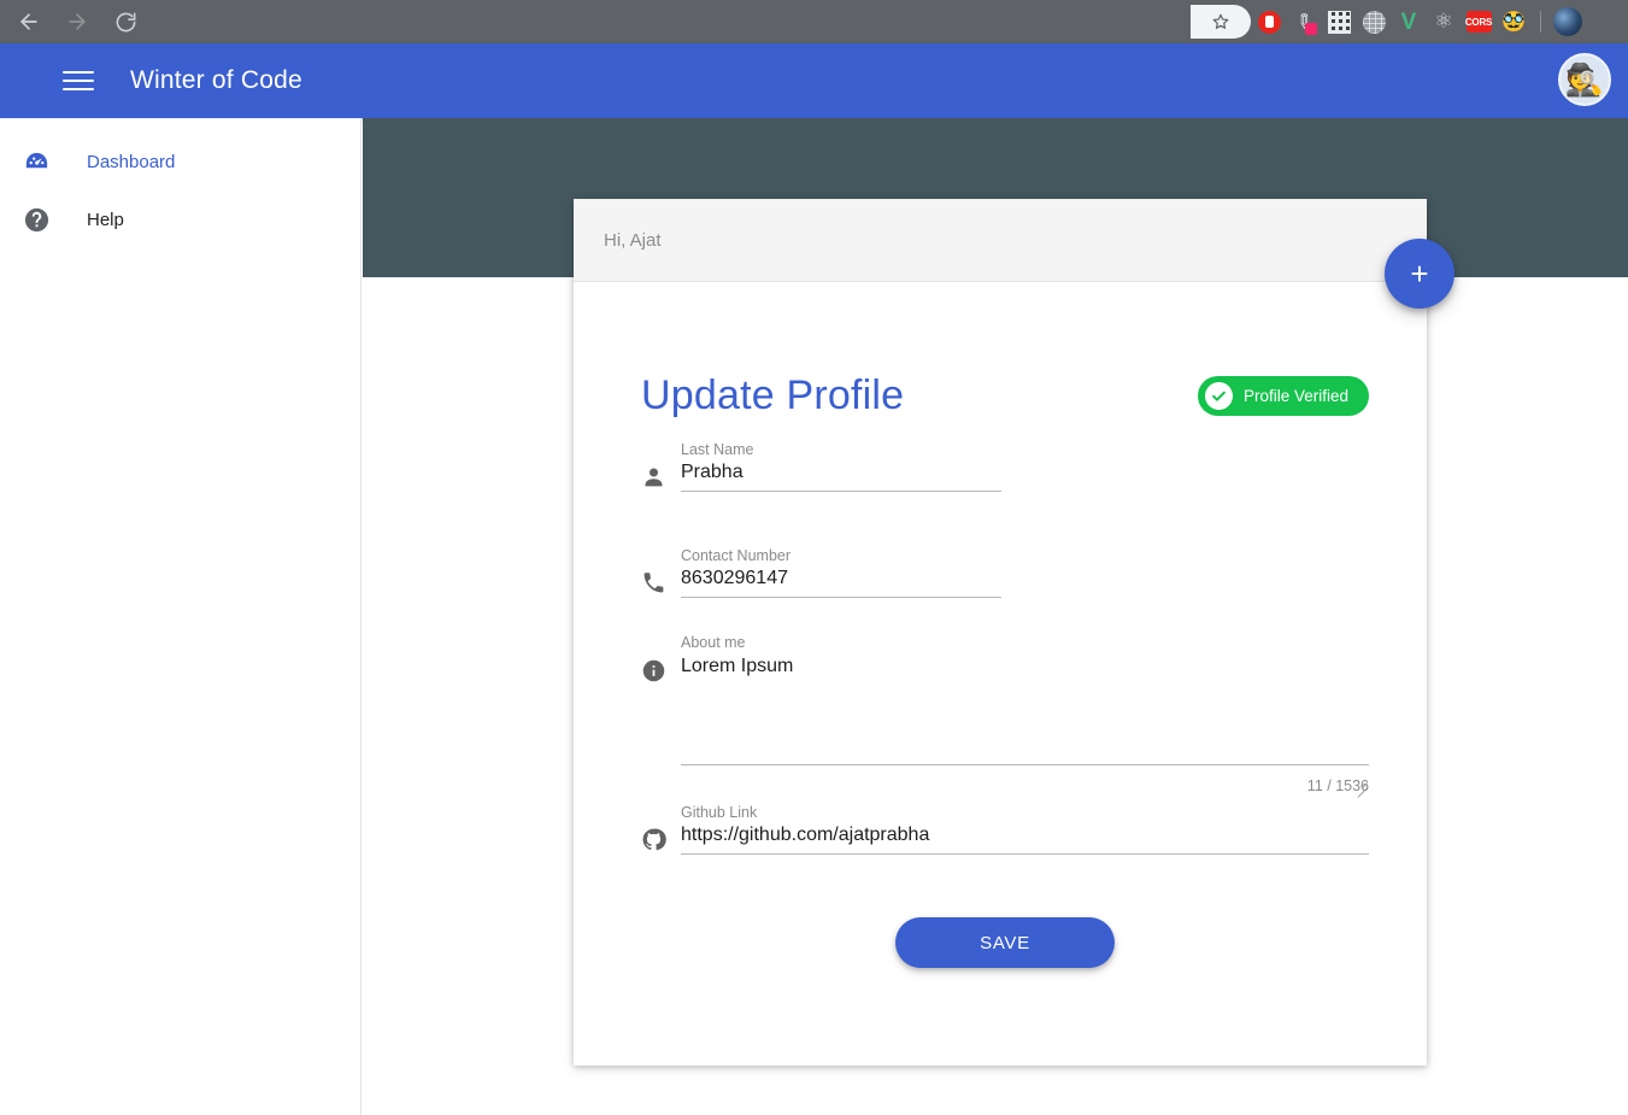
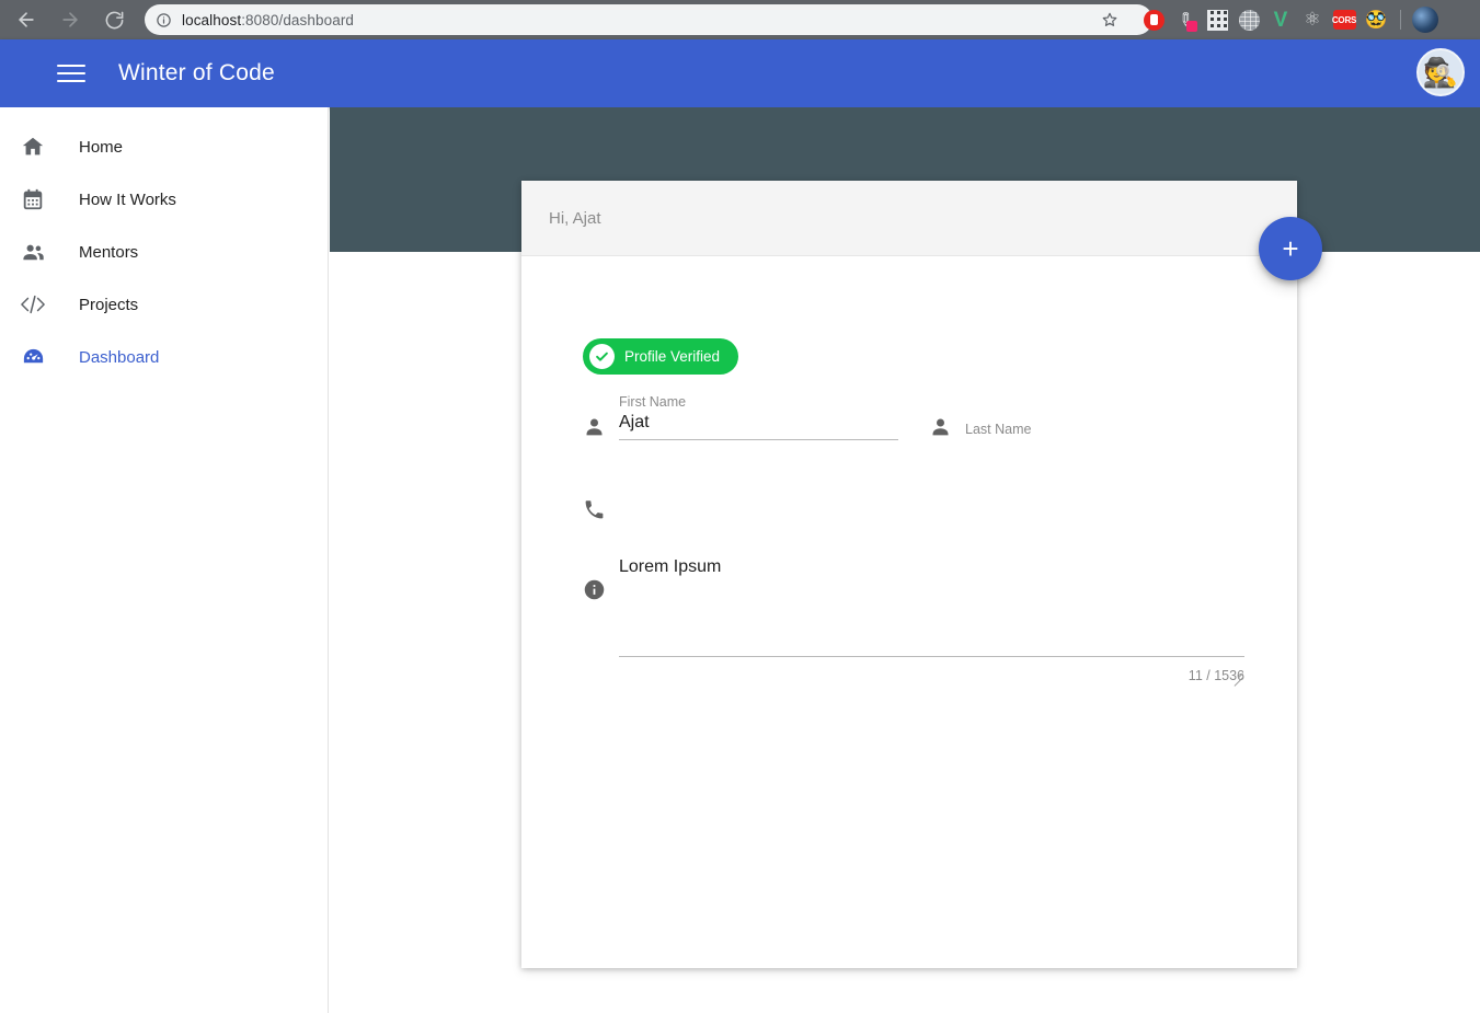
+ localhost:8080/dashboard
  V
  ⚛
  CORS
  🥸
  Winter of Code
  🕵
+ Home
+ How It Works
+ Mentors
+ Projects
  Dashboard
- Help
  Hi, Ajat
  +
- Update Profile
  Profile Verified
+ First Name
+ Ajat
  Last Name
- Prabha
- Contact Number
- 8630296147
- About me
  Lorem Ipsum
  11 / 15
- Github Link
- https://github.com/ajatprabha
- SAVE
